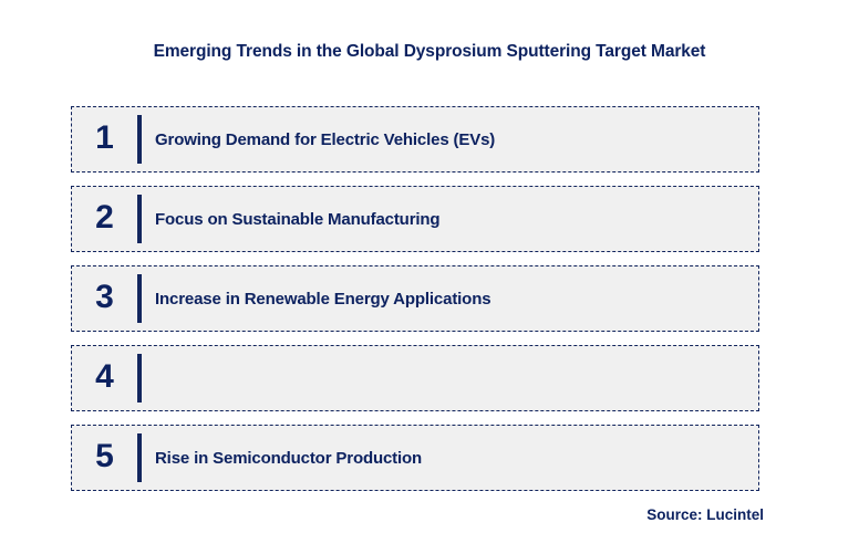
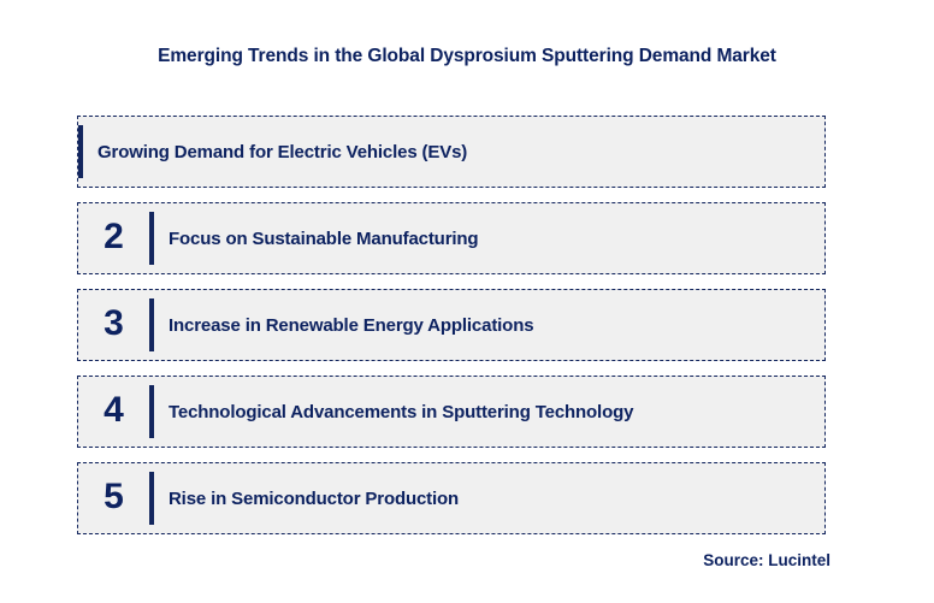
- Emerging Trends in the Global Dysprosium Sputtering Target Market
+ Emerging Trends in the Global Dysprosium Sputtering Demand Market
- 1
  Growing Demand for Electric Vehicles (EVs)
  2
  Focus on Sustainable Manufacturing
  3
  Increase in Renewable Energy Applications
  4
+ Technological Advancements in Sputtering Technology
  5
  Rise in Semiconductor Production
  Source: Lucintel
